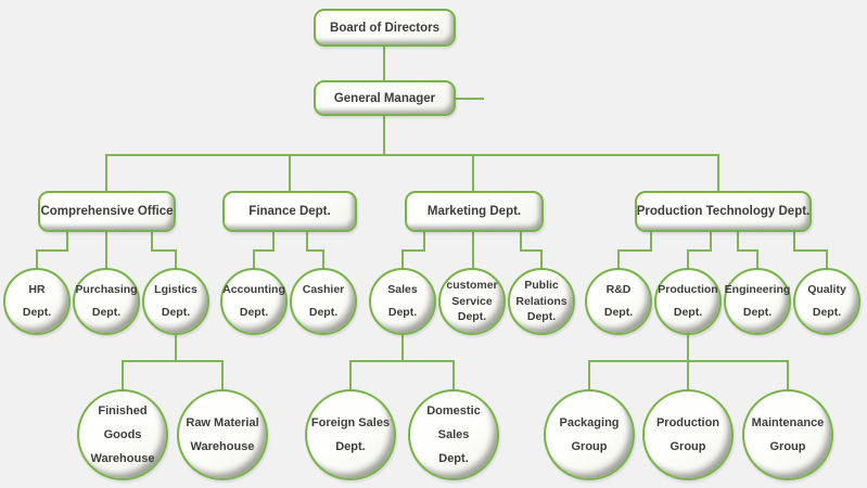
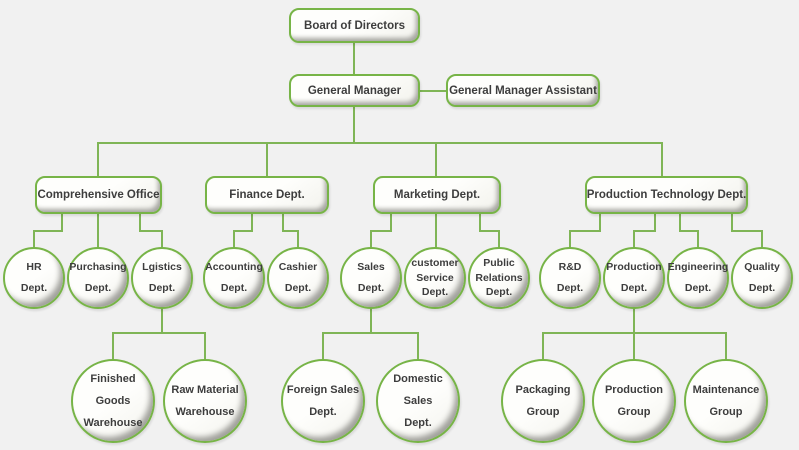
  Board of Directors
  General Manager
+ General Manager Assistant
  Comprehensive Office
  Finance Dept.
  Marketing Dept.
  Production Technology Dept.
  HR
  Dept.
  Purchasing
  Dept.
  Lgistics
  Dept.
  Accounting
  Dept.
  Cashier
  Dept.
  Sales
  Dept.
  customer
  Service
  Dept.
  Public
  Relations
  Dept.
  R&D
  Dept.
  Production
  Dept.
  Engineering
  Dept.
  Quality
  Dept.
  Finished Goods
  Warehouse
  Raw Material
  Warehouse
  Foreign Sales
  Dept.
  Domestic Sales
  Dept.
  Packaging
  Group
  Production
  Group
  Maintenance
  Group
